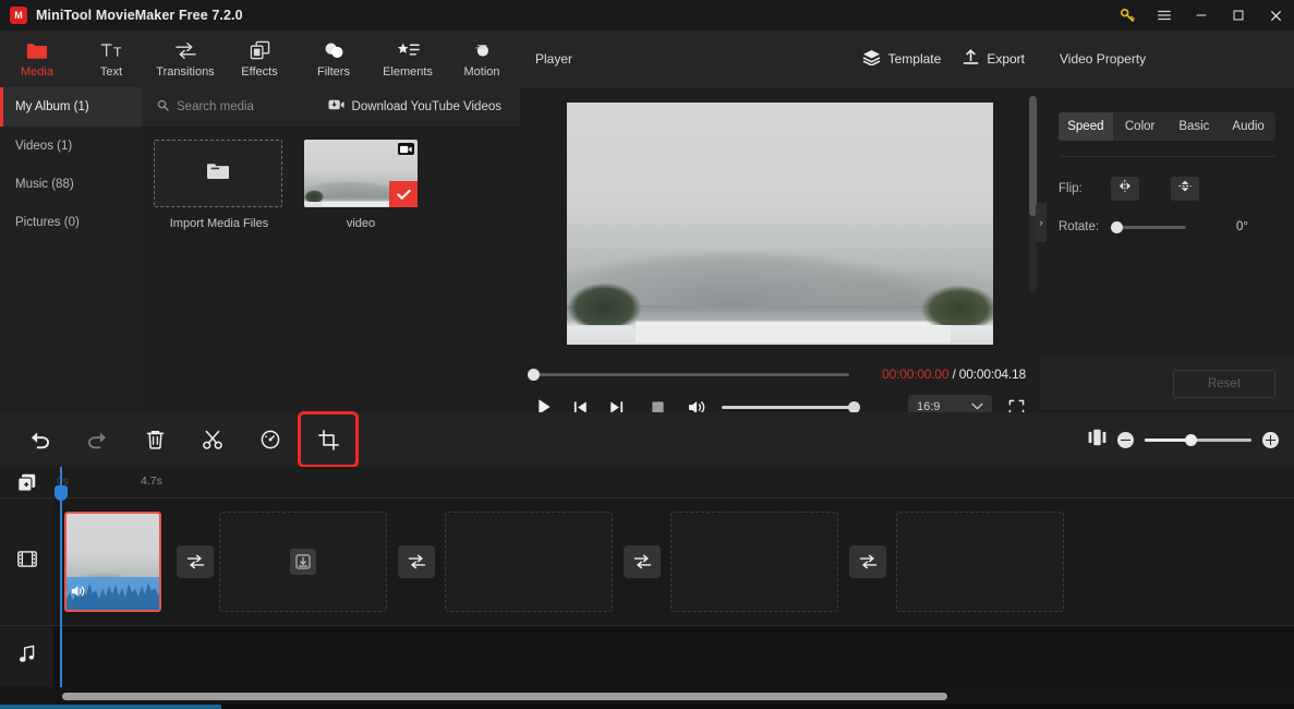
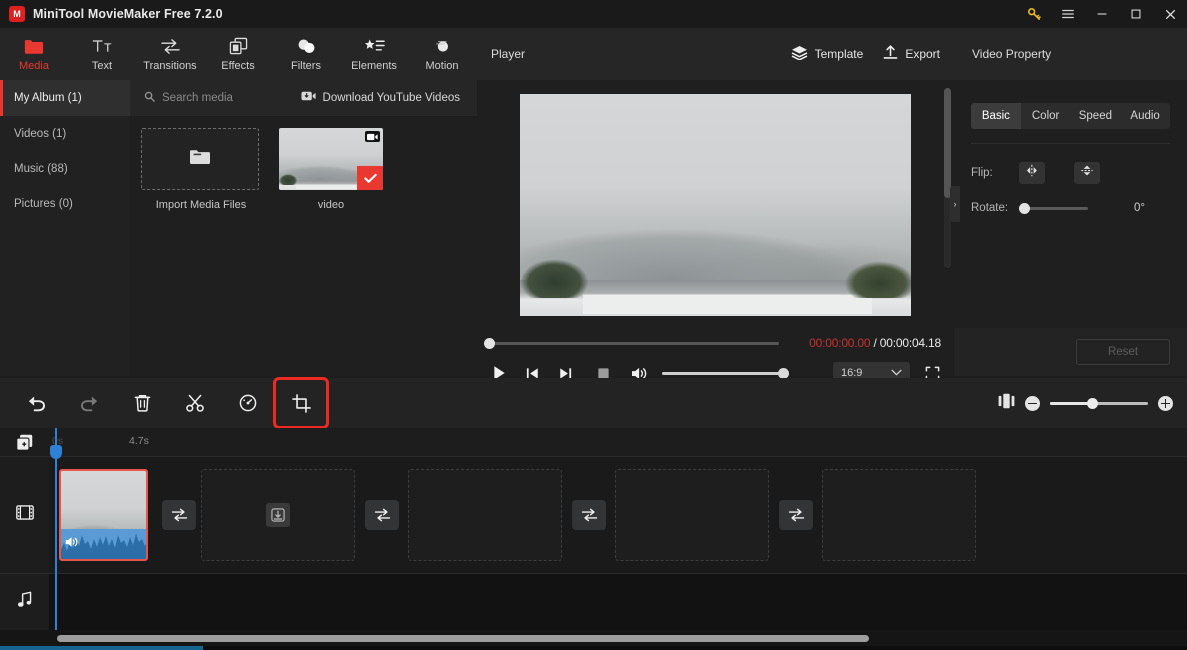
  M
  MiniTool MovieMaker Free 7.2.0
  Media
  Text
  Transitions
  Effects
  Filters
  Elements
  Motion
  My Album (1)
  Search media
  Download YouTube Videos
  Videos (1)
  Music (88)
  Pictures (0)
  Import Media Files
  video
  Player
  Template
  Export
  00:00:00.00 / 00:00:04.18
  16:9
  ›
  Video Property
- Speed
+ Basic
  Color
- Basic
+ Speed
  Audio
  Flip:
  Rotate:
  0°
  Reset
  4.7s
